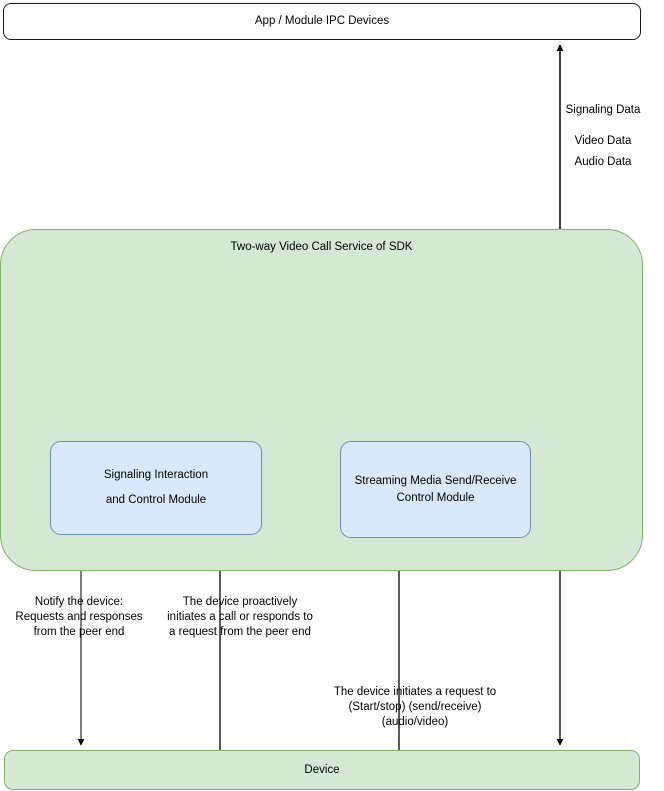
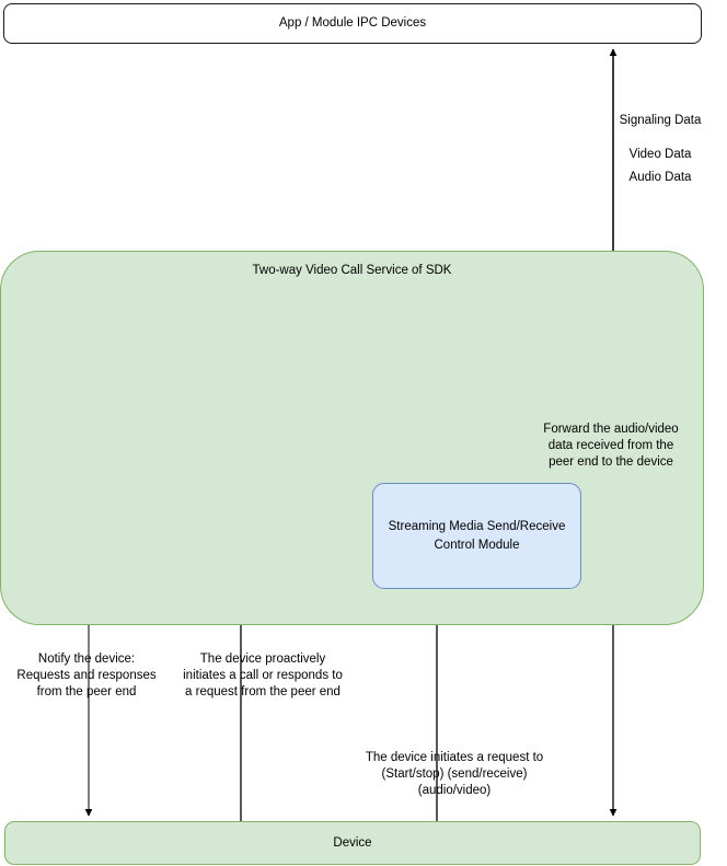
  App / Module IPC Devices
  Two-way Video Call Service of SDK
- Signaling Interaction
- and Control Module
  Streaming Media Send/Receive
  Control Module
  Device
  Signaling Data
  Video Data
  Audio Data
+ Forward the audio/video
+ data received from the
+ peer end to the device
  Notify the device:
  Requests and responses
  from the peer end
  The device proactively
  initiates a call or responds to
  a request from the peer end
  The device initiates a request to
  (Start/stop) (send/receive)
  (audio/video)
